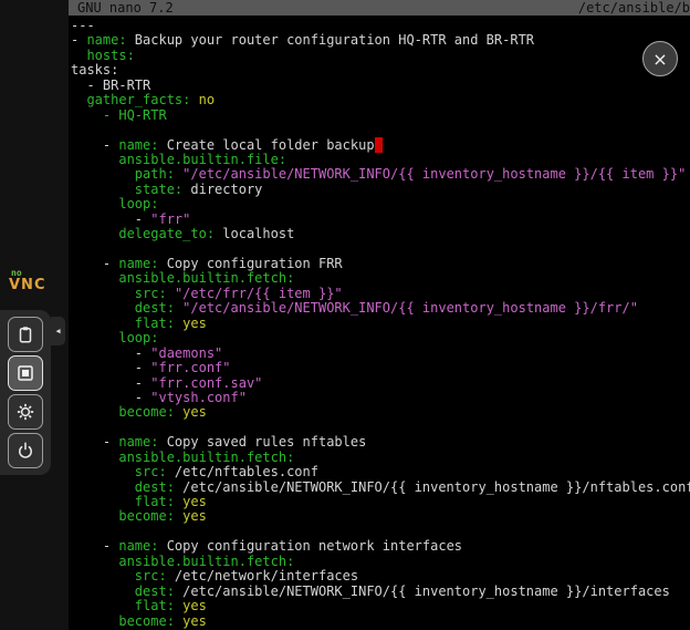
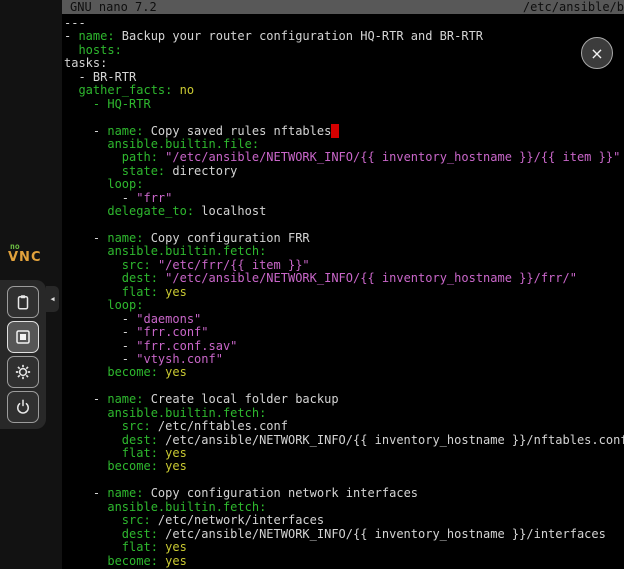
  no
  VNC
  ◀
  ×
  GNU nano 7.2
  /etc/ansible/b
  ---
  - name: Backup your router configuration HQ-RTR and BR-RTR
  hosts:
  tasks:
  - BR-RTR
  gather_facts: no
  - HQ-RTR
- - name: Create local folder backup
+ - name: Copy saved rules nftables
  ansible.builtin.file:
  path: "/etc/ansible/NETWORK_INFO/{{ inventory_hostname }}/{{ item }}"
  state: directory
  loop:
  - "frr"
  delegate_to: localhost
  - name: Copy configuration FRR
  ansible.builtin.fetch:
  src: "/etc/frr/{{ item }}"
  dest: "/etc/ansible/NETWORK_INFO/{{ inventory_hostname }}/frr/"
  flat: yes
  loop:
  - "daemons"
  - "frr.conf"
  - "frr.conf.sav"
  - "vtysh.conf"
  become: yes
- - name: Copy saved rules nftables
+ - name: Create local folder backup
  ansible.builtin.fetch:
  src: /etc/nftables.conf
  dest: /etc/ansible/NETWORK_INFO/{{ inventory_hostname }}/nftables.con
  flat: yes
  become: yes
  - name: Copy configuration network interfaces
  ansible.builtin.fetch:
  src: /etc/network/interfaces
  dest: /etc/ansible/NETWORK_INFO/{{ inventory_hostname }}/interfaces
  flat: yes
  become: yes
